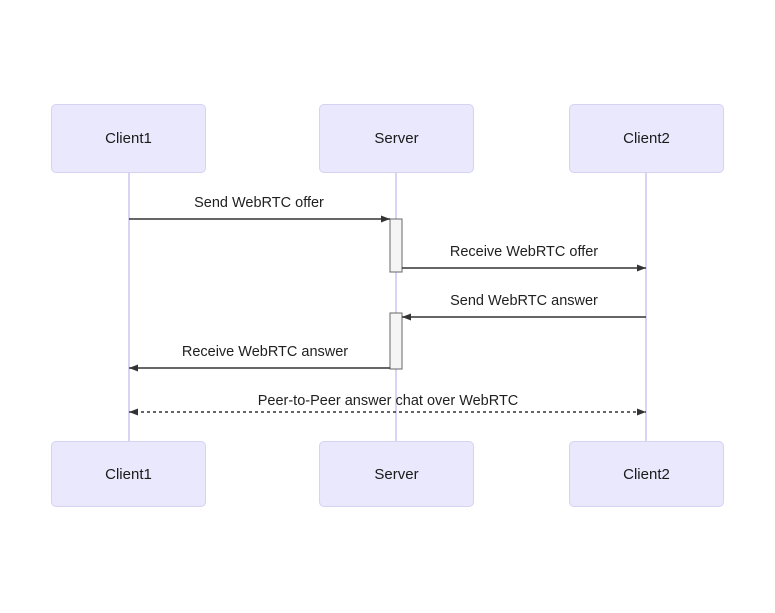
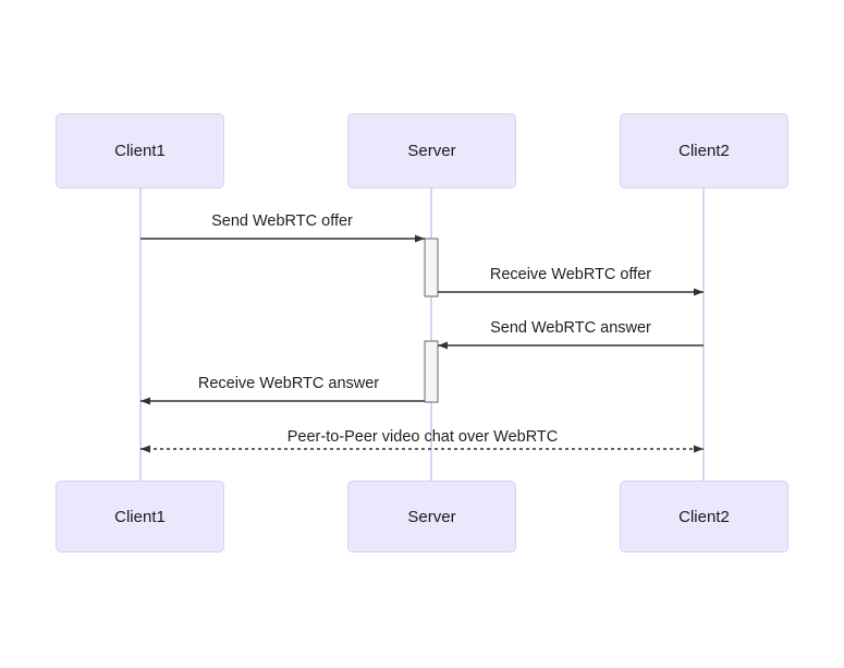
  Client1
  Server
  Client2
  Client1
  Server
  Client2
  Send WebRTC offer
  Receive WebRTC offer
  Send WebRTC answer
  Receive WebRTC answer
- Peer-to-Peer answer chat over WebRTC
+ Peer-to-Peer video chat over WebRTC
